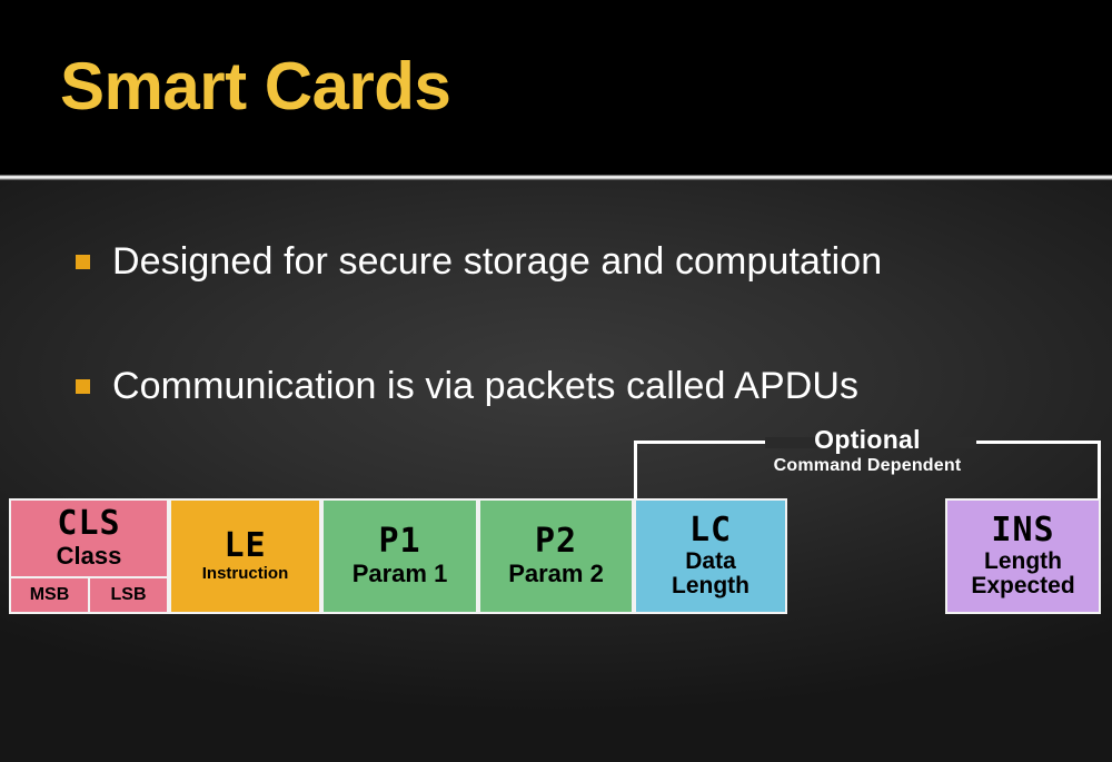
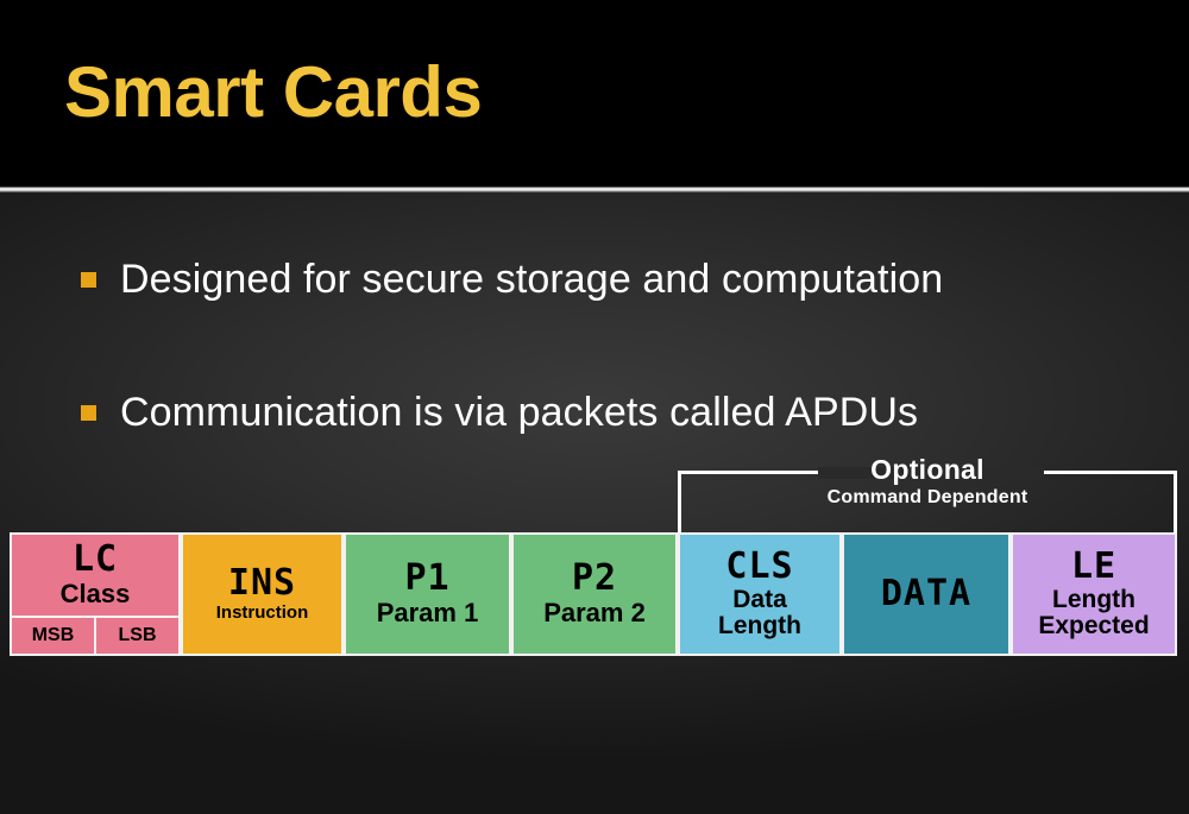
  Smart Cards
  Designed for secure storage and computation
  Communication is via packets called APDUs
  Optional
  Command Dependent
- CLS
+ LC
  Class
  MSB
  LSB
- LE
+ INS
  Instruction
  P1
  Param 1
  P2
  Param 2
- LC
+ CLS
  Data Length
+ DATA
- INS
+ LE
  Length Expected
